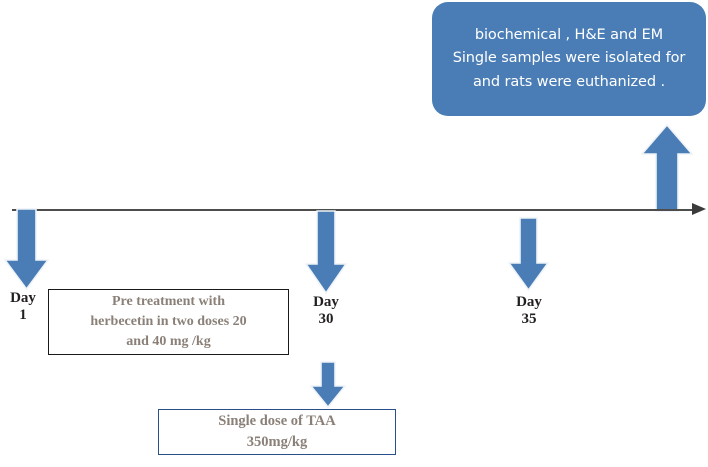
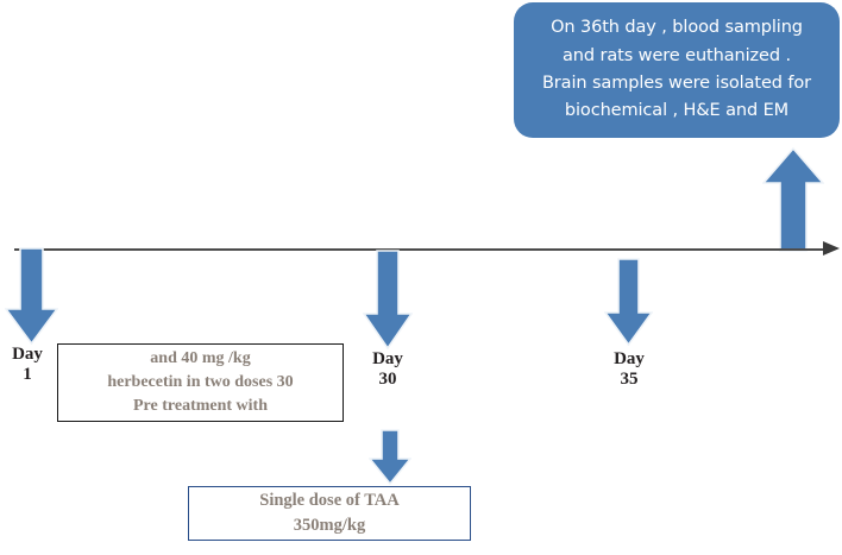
+ On 36th day , blood sampling
- biochemical , H&E and EM
+ and rats were euthanized .
- Single samples were isolated for
+ Brain samples were isolated for
- and rats were euthanized .
+ biochemical , H&E and EM
  Day
  1
  Day
  30
  Day
  35
- Pre treatment with
+ and 40 mg /kg
- herbecetin in two doses 20
+ herbecetin in two doses 30
- and 40 mg /kg
+ Pre treatment with
  Single dose of TAA
  350mg/kg
